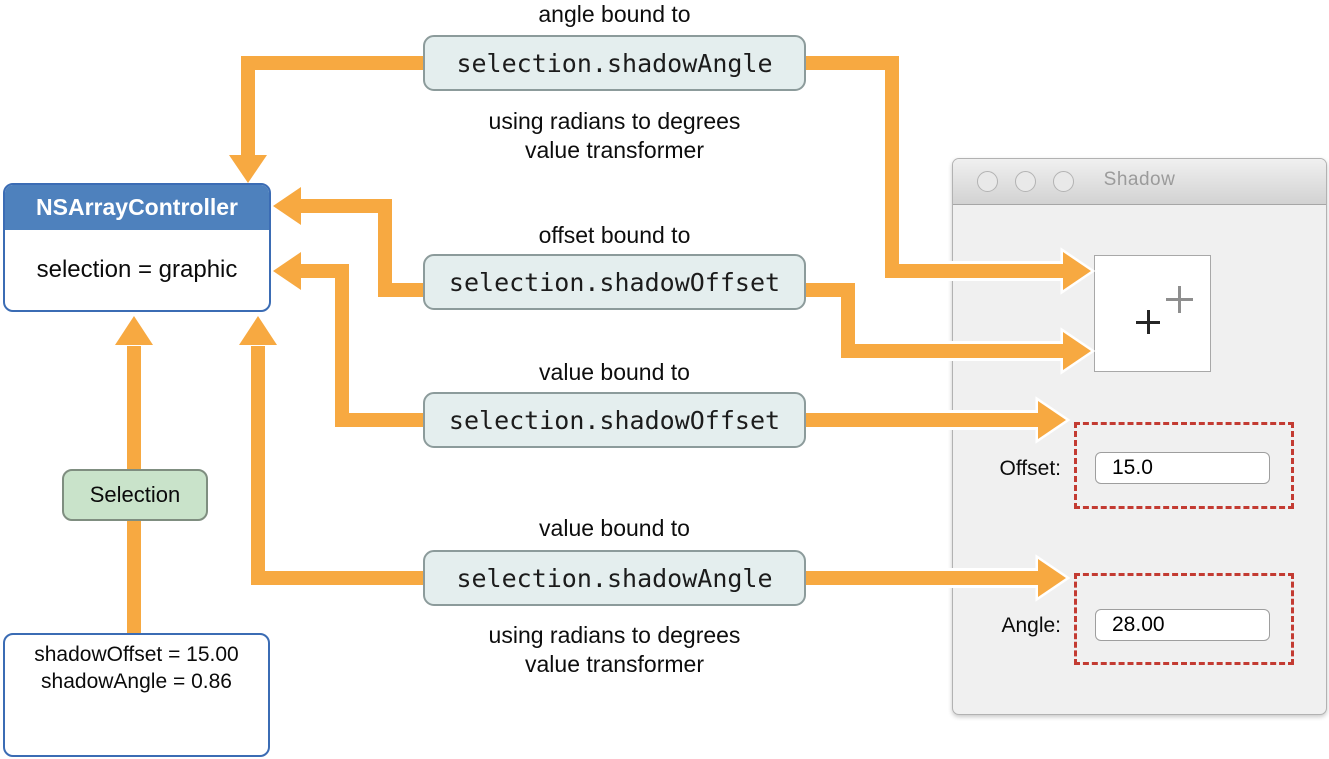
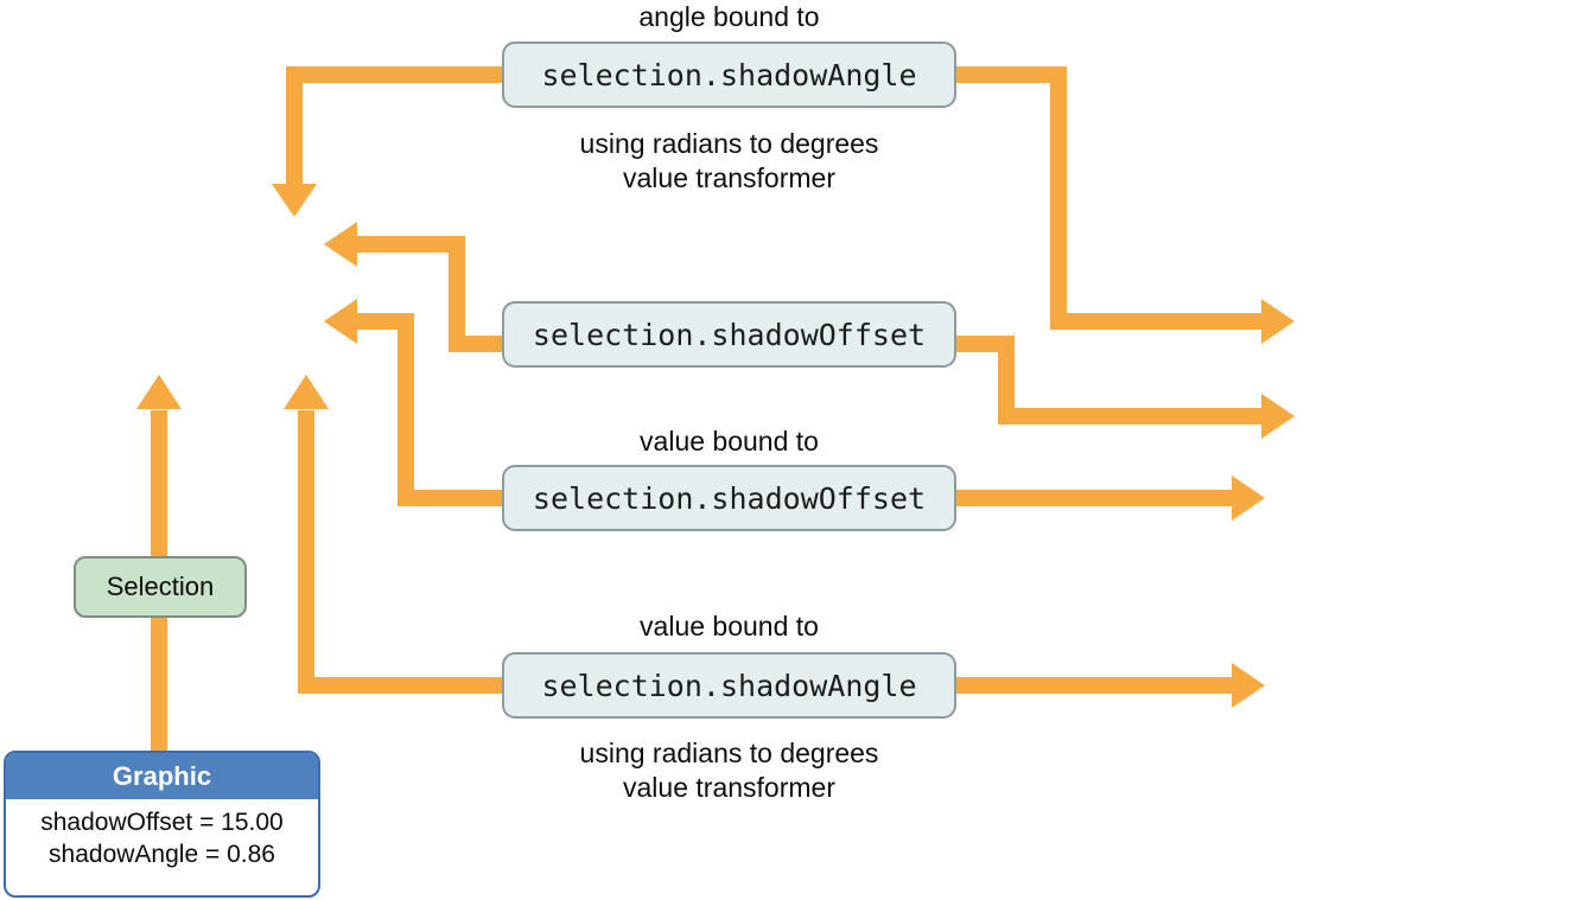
- Shadow
- Offset:
- 15.0
- Angle:
- 28.00
- NSArrayController
- selection = graphic
  Selection
+ Graphic
  shadowOffset = 15.00
  shadowAngle = 0.86
  selection.shadowAngle
  selection.shadowOffset
  selection.shadowOffset
  selection.shadowAngle
  angle bound to
  using radians to degrees
  value transformer
- offset bound to
  value bound to
  value bound to
  using radians to degrees
  value transformer
